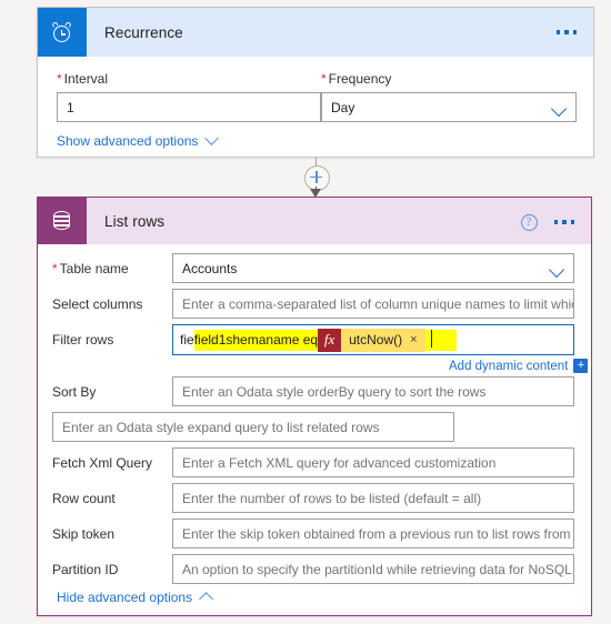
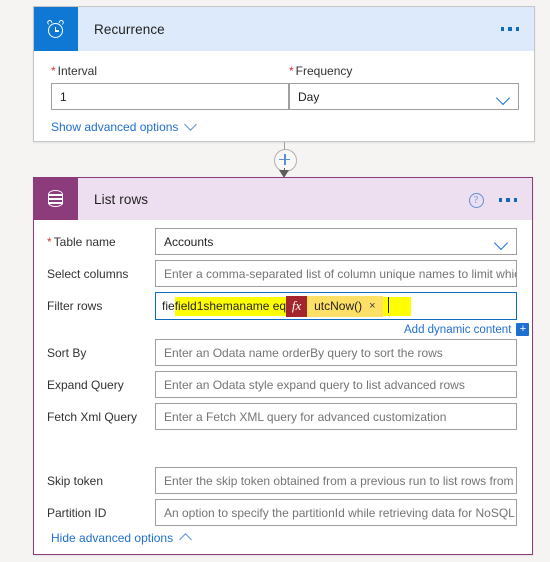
  Recurrence
  * Interval
  1
  * Frequency
  Day
  Show advanced options
  List rows
  ?
  * Table name
  Accounts
  Select columns
  Enter a comma-separated list of column unique names to limit whi
  Filter rows
  fiefield1shemaname eq
  fx
  utcNow()
  ×
  Add dynamic content
  +
  Sort By
- Enter an Odata style orderBy query to sort the rows
+ Enter an Odata name orderBy query to sort the rows
+ Expand Query
- Enter an Odata style expand query to list related rows
+ Enter an Odata style expand query to list advanced rows
  Fetch Xml Query
  Enter a Fetch XML query for advanced customization
- Row count
- Enter the number of rows to be listed (default = all)
  Skip token
  Enter the skip token obtained from a previous run to list rows from
  Partition ID
  An option to specify the partitionId while retrieving data for NoSQL
  Hide advanced options
